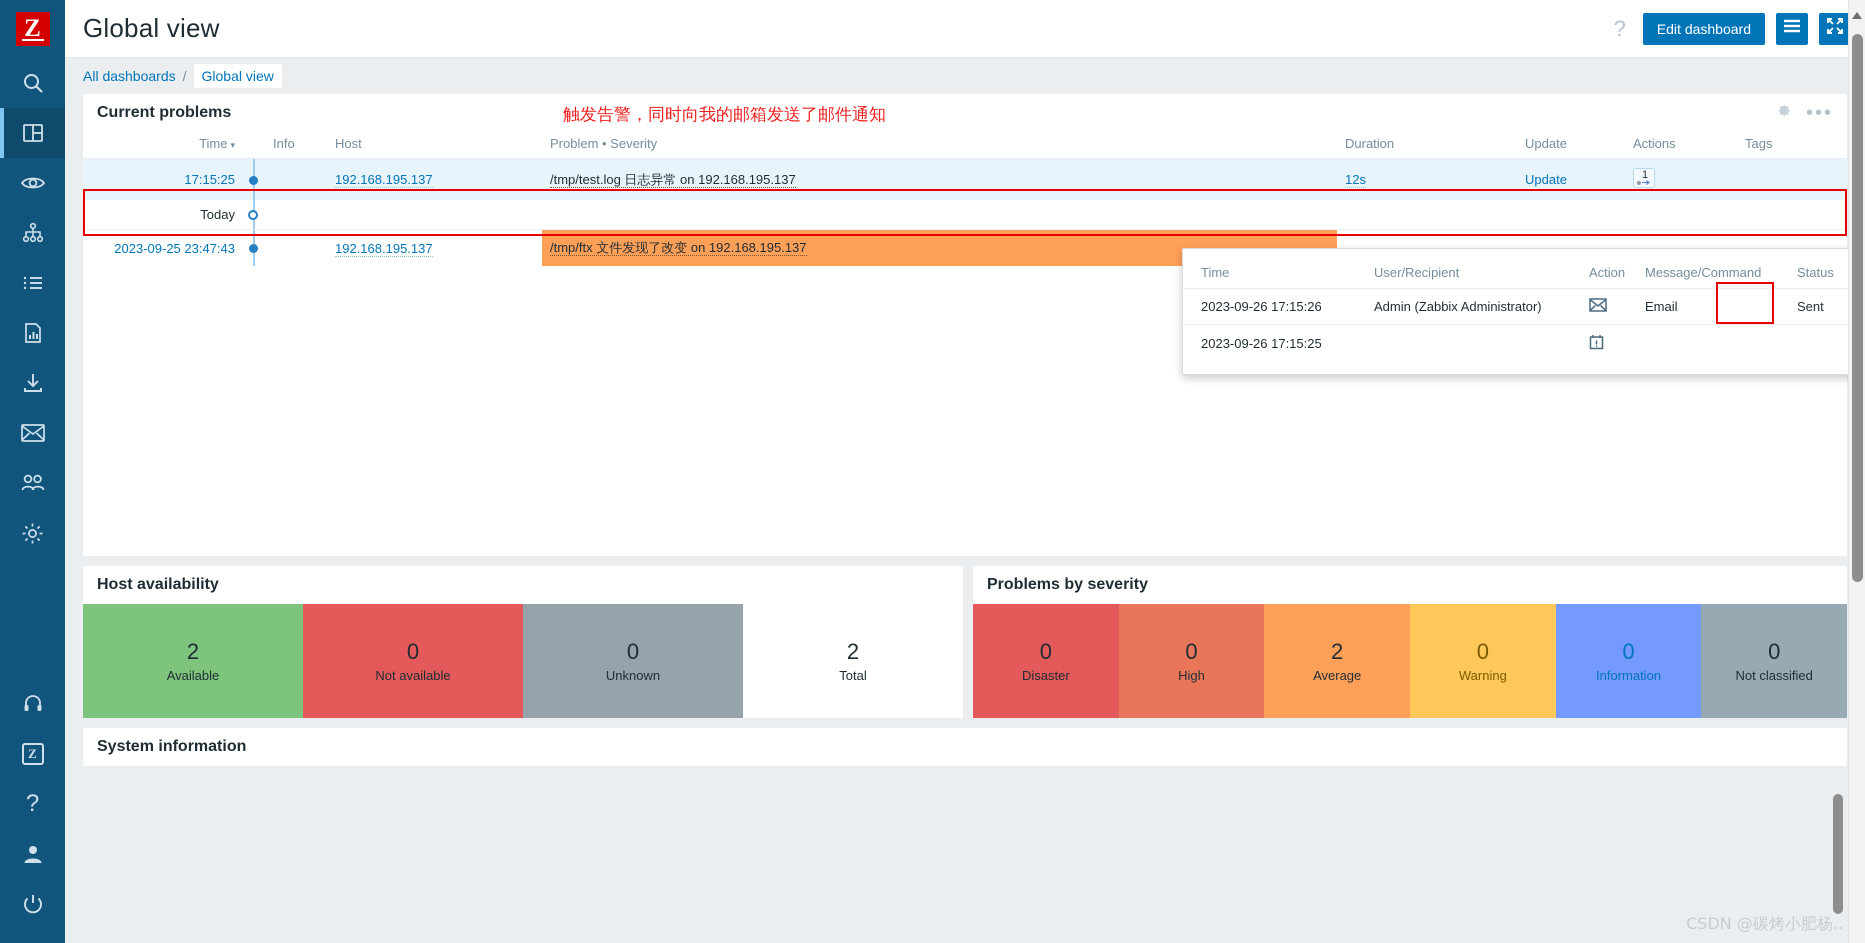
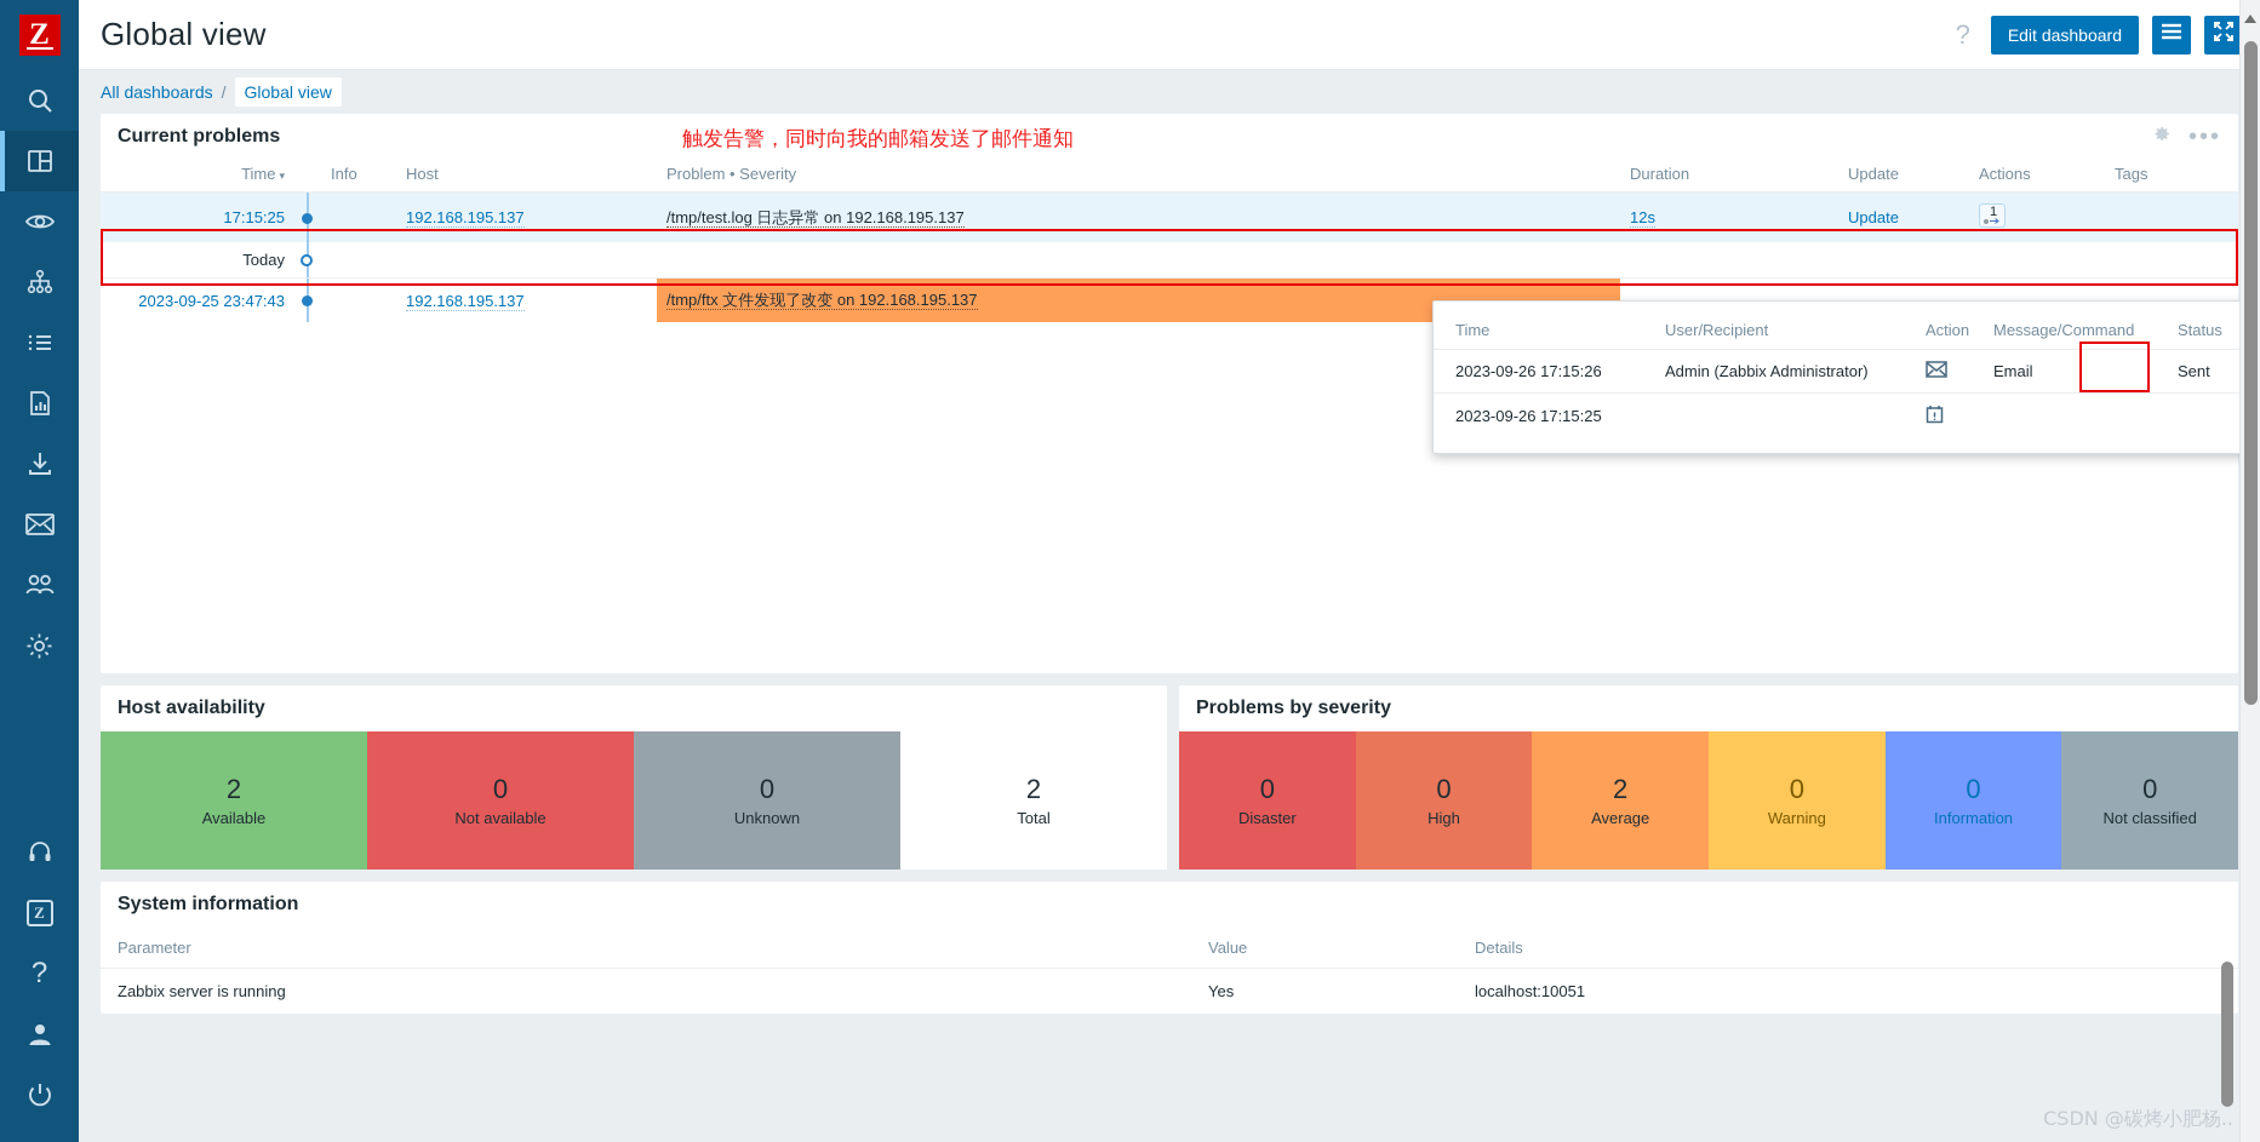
  Z
  Z
  ?
  Global view
  ?
  Edit dashboard
  All dashboards
  /
  Global view
  Current problems
  触发告警，同时向我的邮箱发送了邮件通知
  •••
  Time ▾		Info	Host	Problem • Severity	Duration	Update	Actions	Tags
  17:15:25			192.168.195.137	/tmp/test.log 日志异常 on 192.168.195.137	12s	Update	1
  Today
  2023-09-25 23:47:43			192.168.195.137	/tmp/ftx 文件发现了改变 on 192.168.195.137
  Time	User/Recipient	Action	Message/Command	Status
  2023-09-26 17:15:26	Admin (Zabbix Administrator)		Email	Sent
  2023-09-26 17:15:25
  Host availability
  2
  Available
  0
  Not available
  0
  Unknown
  2
  Total
  Problems by severity
  0
  Disaster
  0
  High
  2
  Average
  0
  Warning
  0
  Information
  0
  Not classified
  System information
+ Parameter	Value	Details
+ Zabbix server is running	Yes	localhost:10051
  CSDN @碳烤小肥杨..
